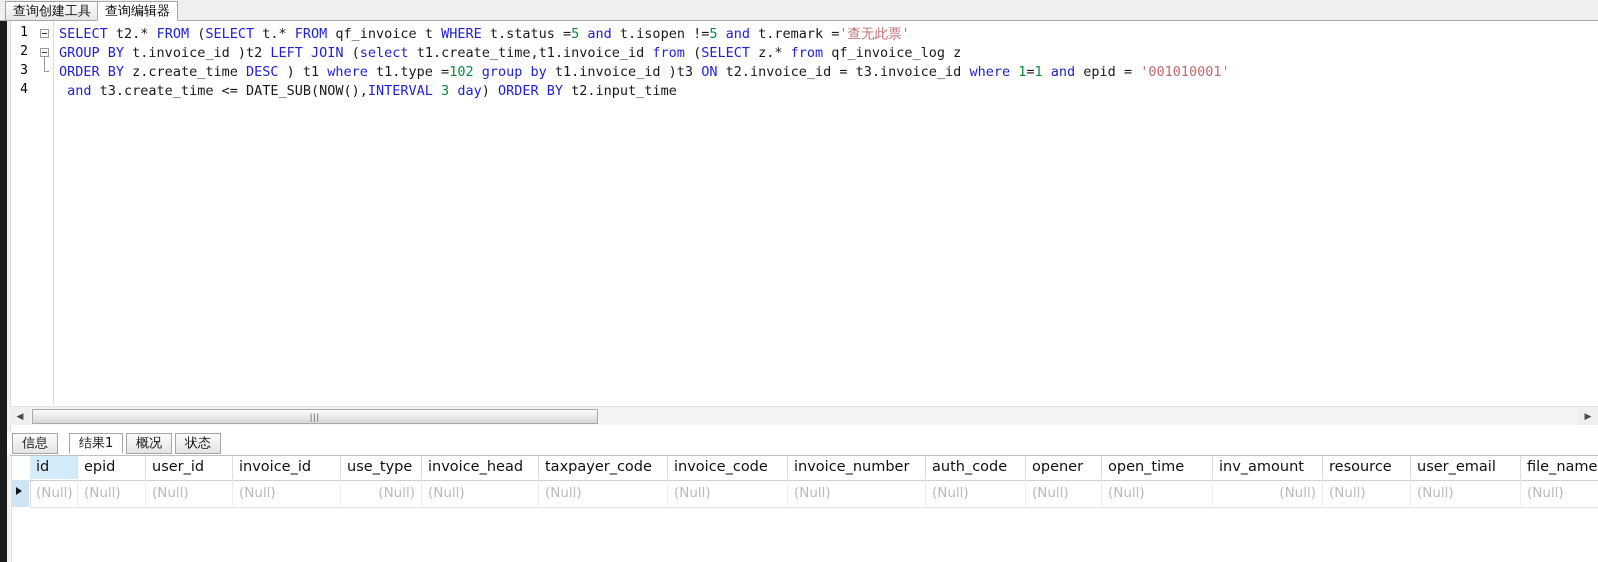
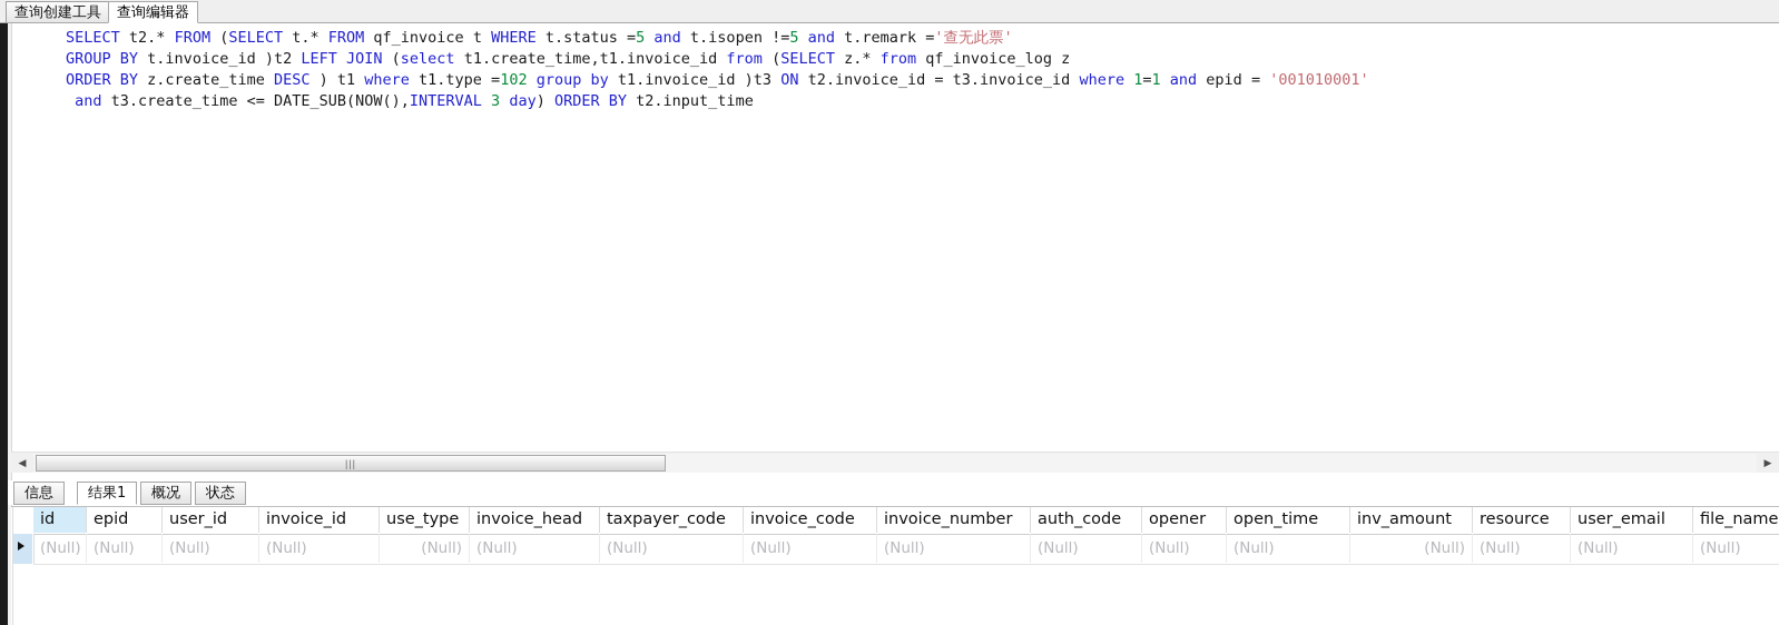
  查询创建工具
  查询编辑器
- 1
- 2
- 3
- 4
  SELECT t2.* FROM (SELECT t.* FROM qf_invoice t WHERE t.status =5 and t.isopen !=5 and t.remark ='查无此票'
  GROUP BY t.invoice_id )t2 LEFT JOIN (select t1.create_time,t1.invoice_id from (SELECT z.* from qf_invoice_log z
  ORDER BY z.create_time DESC ) t1 where t1.type =102 group by t1.invoice_id )t3 ON t2.invoice_id = t3.invoice_id where 1=1 and epid = '001010001'
  and t3.create_time <= DATE_SUB(NOW(),INTERVAL 3 day) ORDER BY t2.input_time
  ◀
  ▶
  |||
  信息
  结果1
  概况
  状态
  id
  epid
  user_id
  invoice_id
  use_type
  invoice_head
  taxpayer_code
  invoice_code
  invoice_number
  auth_code
  opener
  open_time
  inv_amount
  resource
  user_email
  file_name
  (Null)
  (Null)
  (Null)
  (Null)
  (Null)
  (Null)
  (Null)
  (Null)
  (Null)
  (Null)
  (Null)
  (Null)
  (Null)
  (Null)
  (Null)
  (Null)
